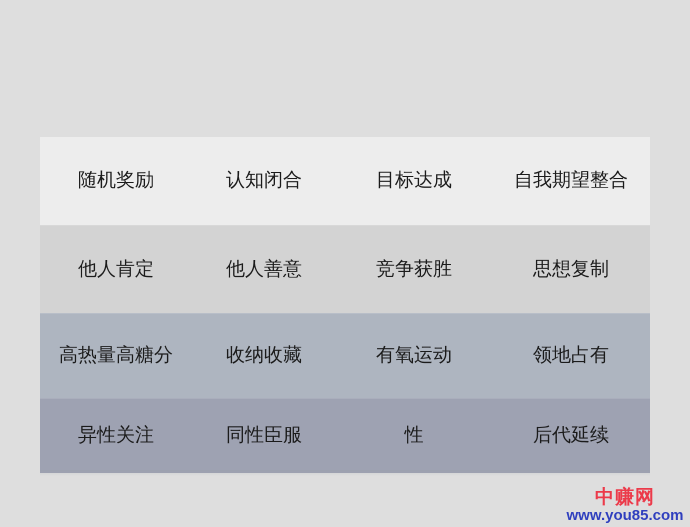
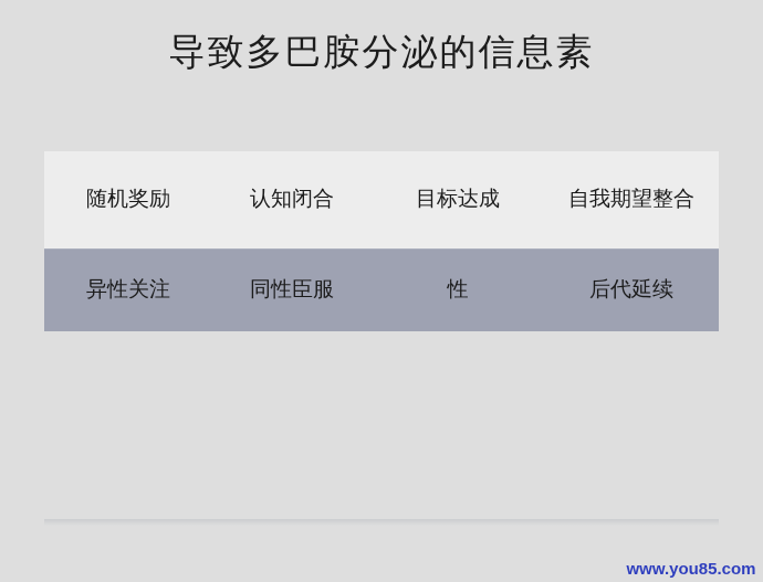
+ 导致多巴胺分泌的信息素
  随机奖励
  认知闭合
  目标达成
  自我期望整合
- 他人肯定
- 他人善意
- 竞争获胜
- 思想复制
- 高热量高糖分
- 收纳收藏
- 有氧运动
- 领地占有
  异性关注
  同性臣服
  性
  后代延续
- 中赚网
  www.you85.com
